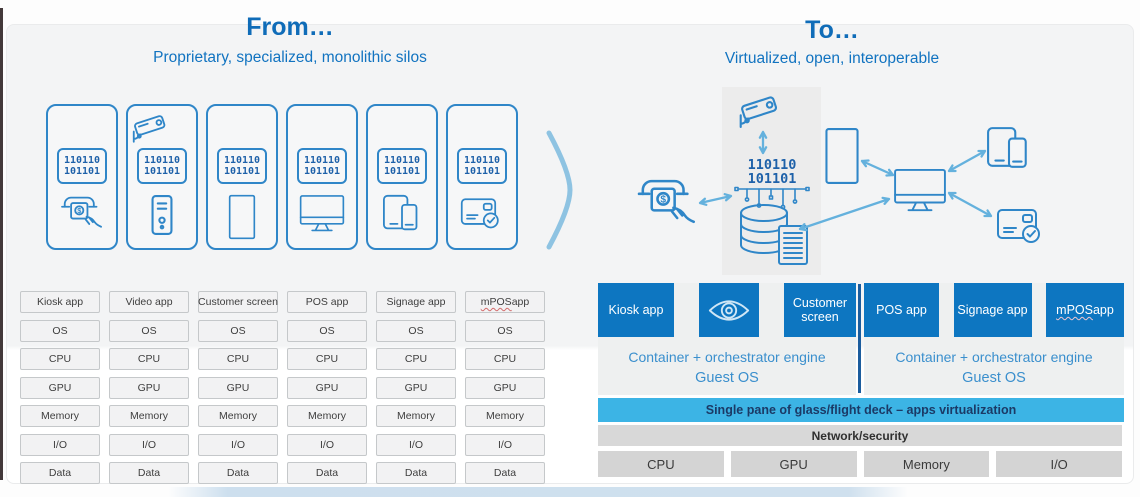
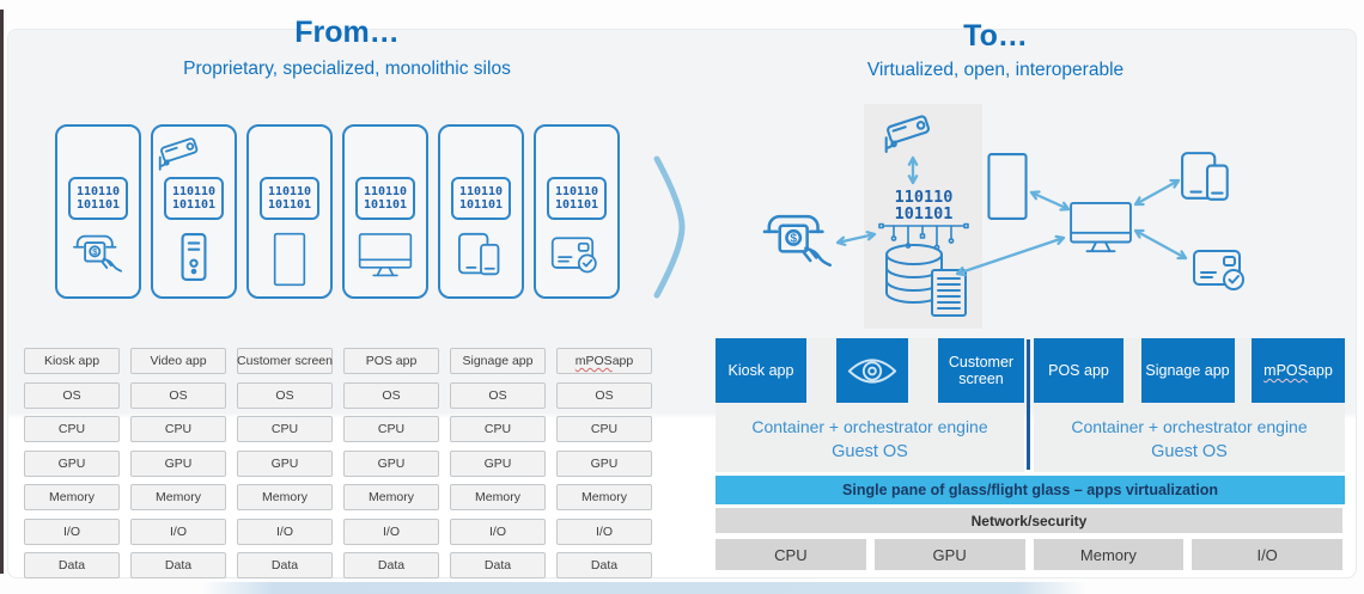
  From…
  Proprietary, specialized, monolithic silos
  To…
  Virtualized, open, interoperable
  110110
  101101
  $
  110110
  101101
  110110
  101101
  110110
  101101
  110110
  101101
  110110
  101101
  Kiosk app
  OS
  CPU
  GPU
  Memory
  I/O
  Data
  Video app
  OS
  CPU
  GPU
  Memory
  I/O
  Data
  Customer screen
  OS
  CPU
  GPU
  Memory
  I/O
  Data
  POS app
  OS
  CPU
  GPU
  Memory
  I/O
  Data
  Signage app
  OS
  CPU
  GPU
  Memory
  I/O
  Data
  mPOS
  app
  OS
  CPU
  GPU
  Memory
  I/O
  Data
  110110
  101101
  $
  Kiosk app
  Customer screen
  Container + orchestrator engine
  Guest OS
  POS app
  Signage app
  mPOS
  app
  Container + orchestrator engine
  Guest OS
- Single pane of glass/flight deck – apps virtualization
+ Single pane of glass/flight glass – apps virtualization
  Network/security
  CPU
  GPU
  Memory
  I/O
